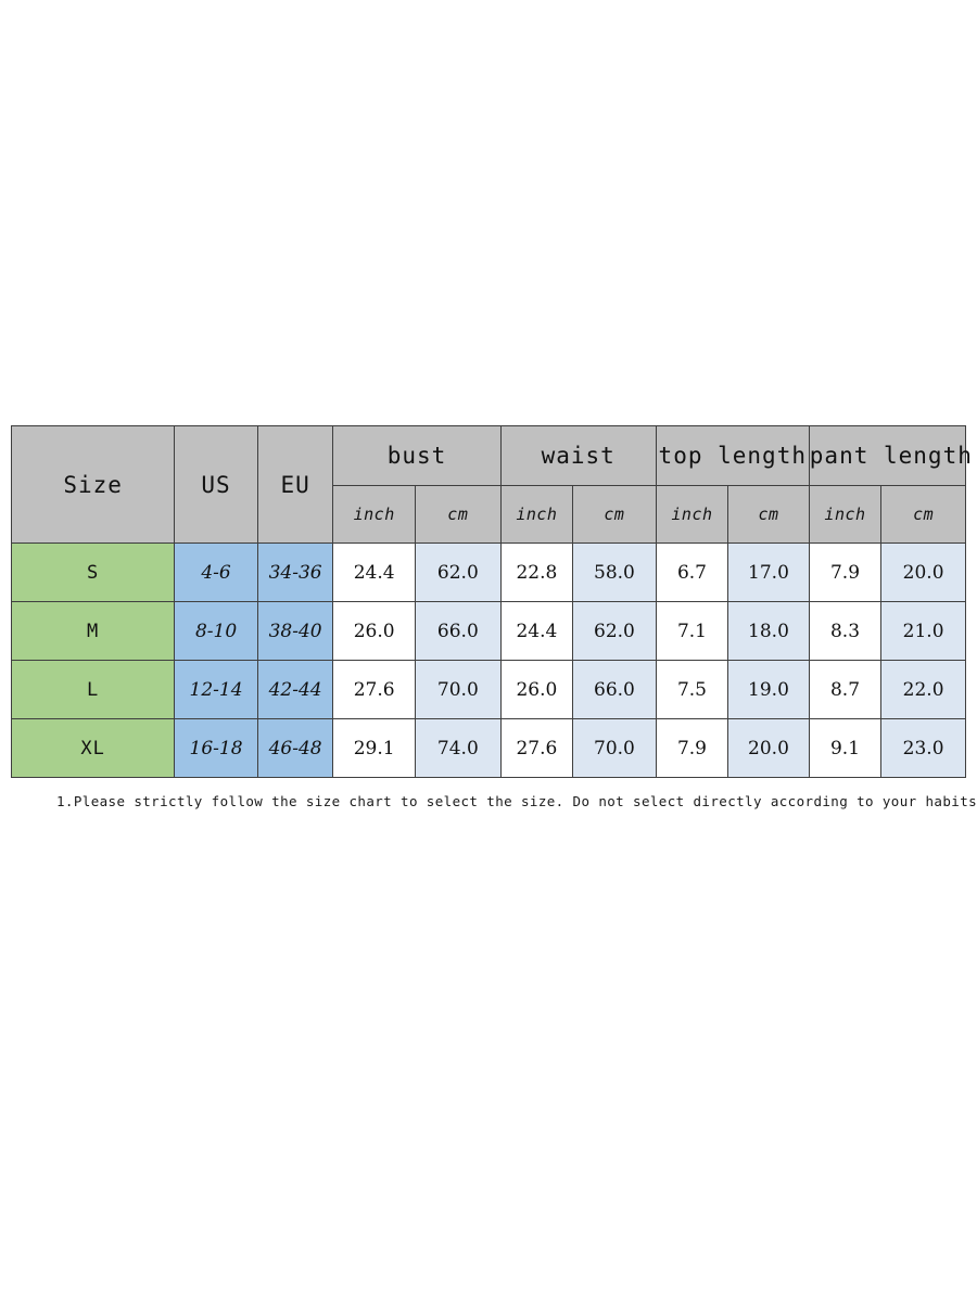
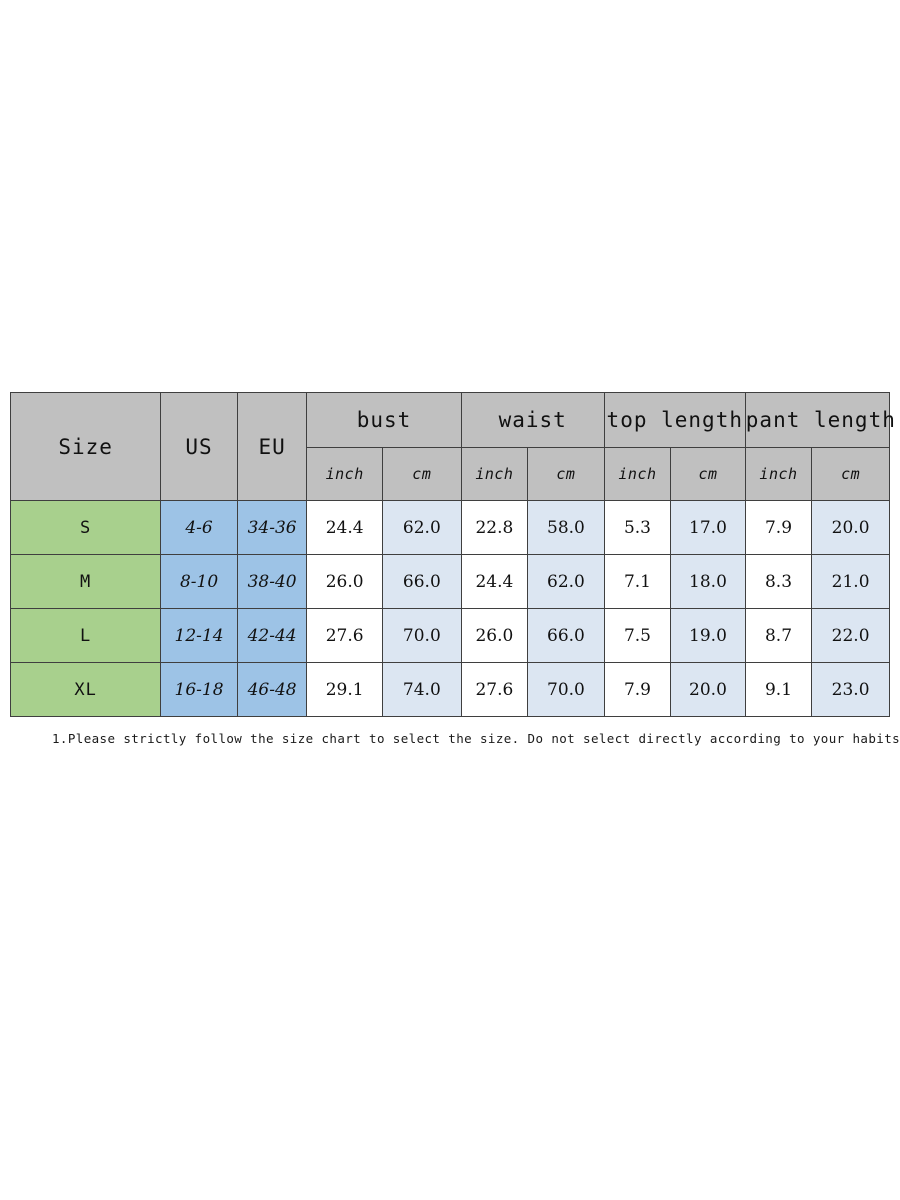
  Size	US	EU	bust	waist	top length	pant length
  inch	cm	inch	cm	inch	cm	inch	cm
- S	4-6	34-36	24.4	62.0	22.8	58.0	6.7	17.0	7.9	20.0
+ S	4-6	34-36	24.4	62.0	22.8	58.0	5.3	17.0	7.9	20.0
  M	8-10	38-40	26.0	66.0	24.4	62.0	7.1	18.0	8.3	21.0
  L	12-14	42-44	27.6	70.0	26.0	66.0	7.5	19.0	8.7	22.0
  XL	16-18	46-48	29.1	74.0	27.6	70.0	7.9	20.0	9.1	23.0
  1.Please strictly follow the size chart to select the size. Do not select directly according to your habits
